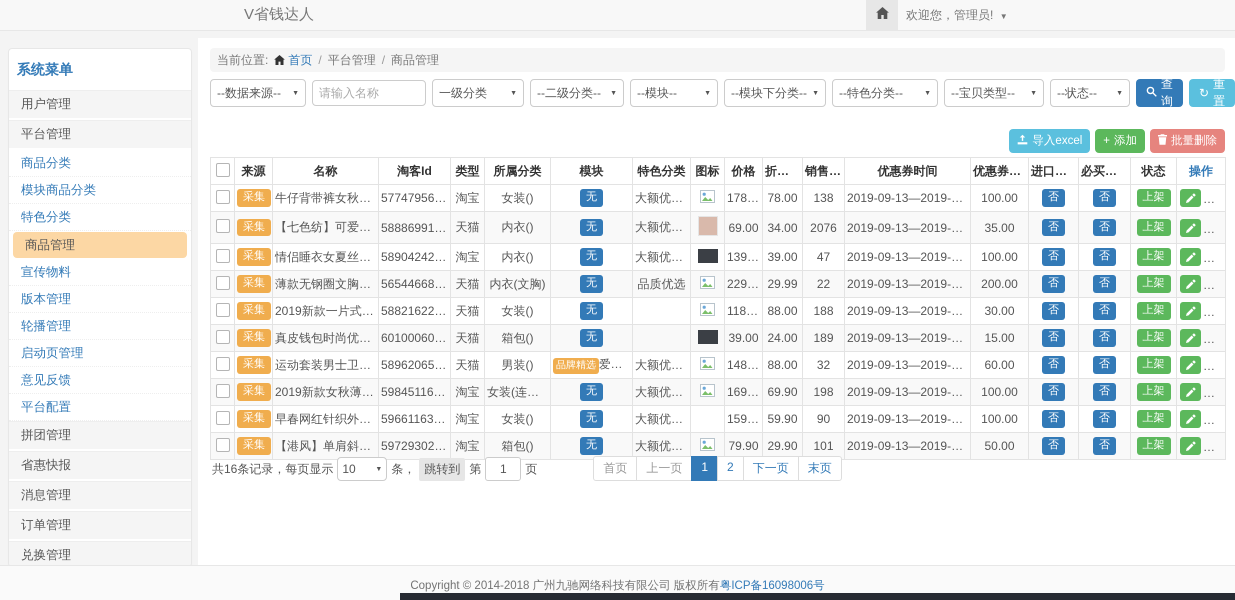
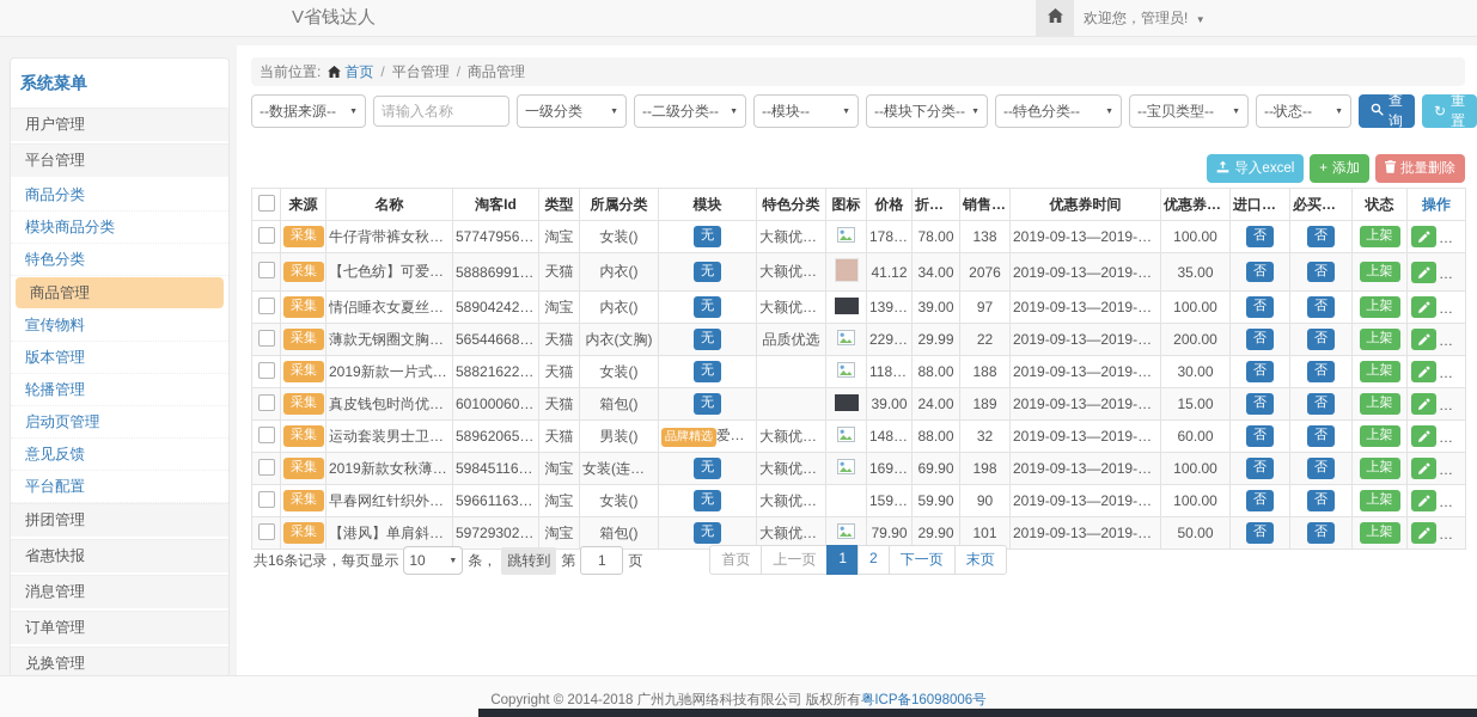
  V省钱达人
  欢迎您，管理员! ▼
  系统菜单
  用户管理
  平台管理
  商品分类
  模块商品分类
  特色分类
  商品管理
  宣传物料
  版本管理
  轮播管理
  启动页管理
  意见反馈
  平台配置
  拼团管理
  省惠快报
  消息管理
  订单管理
  兑换管理
  当前位置: 首页 / 平台管理 / 商品管理
  --数据来源--
  请输入名称
  一级分类
  --二级分类--
  --模块--
  --模块下分类--
  --特色分类--
  --宝贝类型--
  --状态--
  查询
  ↻
  重置
  导入excel
  +
  添加
  批量删除
  	来源	名称	淘客Id	类型	所属分类	模块	特色分类	图标	价格	折后价	销售数	优惠券时间	优惠券金额	进口优选	必买清单	状态	操作
  	采集	牛仔背带裤女秋装减	5774795609	淘宝	女装()	无	大额优惠券		178.00	78.00	138	2019-09-13—2019-09-	100.00	否	否	上架
- 	采集	【七色纺】可爱纯棉	5888699175	天猫	内衣()	无	大额优惠券		69.00	34.00	2076	2019-09-13—2019-09-	35.00	否	否	上架
+ 	采集	【七色纺】可爱纯棉	5888699175	天猫	内衣()	无	大额优惠券		41.12	34.00	2076	2019-09-13—2019-09-	35.00	否	否	上架
- 	采集	情侣睡衣女夏丝绸男	5890424203	淘宝	内衣()	无	大额优惠券		139.00	39.00	47	2019-09-13—2019-09-	100.00	否	否	上架
+ 	采集	情侣睡衣女夏丝绸男	5890424203	淘宝	内衣()	无	大额优惠券		139.00	39.00	97	2019-09-13—2019-09-	100.00	否	否	上架
  	采集	薄款无钢圈文胸聚拢	5654466858	天猫	内衣(文胸)	无	品质优选		229.99	29.99	22	2019-09-13—2019-09-	200.00	否	否	上架
  	采集	2019新款一片式系.	5882162288	天猫	女装()	无			118.00	88.00	188	2019-09-13—2019-09-	30.00	否	否	上架
  	采集	真皮钱包时尚优雅女	6010006013	天猫	箱包()	无			39.00	24.00	189	2019-09-13—2019-09-	15.00	否	否	上架
  	采集	运动套装男士卫衣初	5896206597	天猫	男装()	品牌精选 爱上运	大额优惠券		148.00	88.00	32	2019-09-13—2019-09-	60.00	否	否	上架
  	采集	2019新款女秋薄款.	59845116239	淘宝	女装(连衣裙	无	大额优惠券		169.90	69.90	198	2019-09-13—2019-09-	100.00	否	否	上架
  	采集	早春网红针织外套女	59661163452	淘宝	女装()	无	大额优惠券		159.90	59.90	90	2019-09-13—2019-09-	100.00	否	否	上架
  	采集	【港风】单肩斜跨链	5972930208	淘宝	箱包()	无	大额优惠券		79.90	29.90	101	2019-09-13—2019-09-	50.00	否	否	上架
  共16条记录，每页显示
  10
  条，
  跳转到
  第
  1
  页
  首页
  上一页
  1
  2
  下一页
  末页
  Copyright © 2014-2018 广州九驰网络科技有限公司 版权所有粤ICP备16098006号
